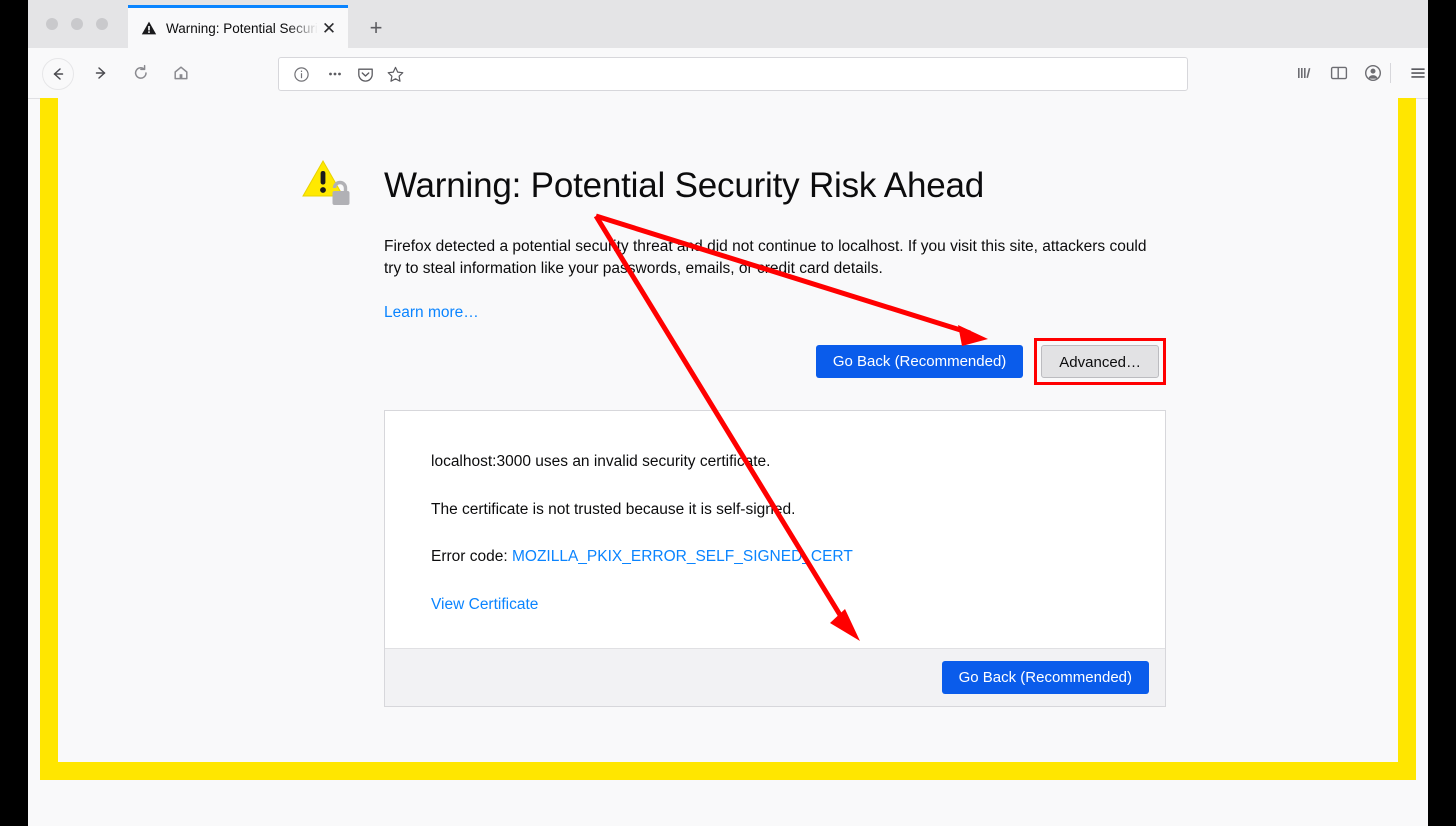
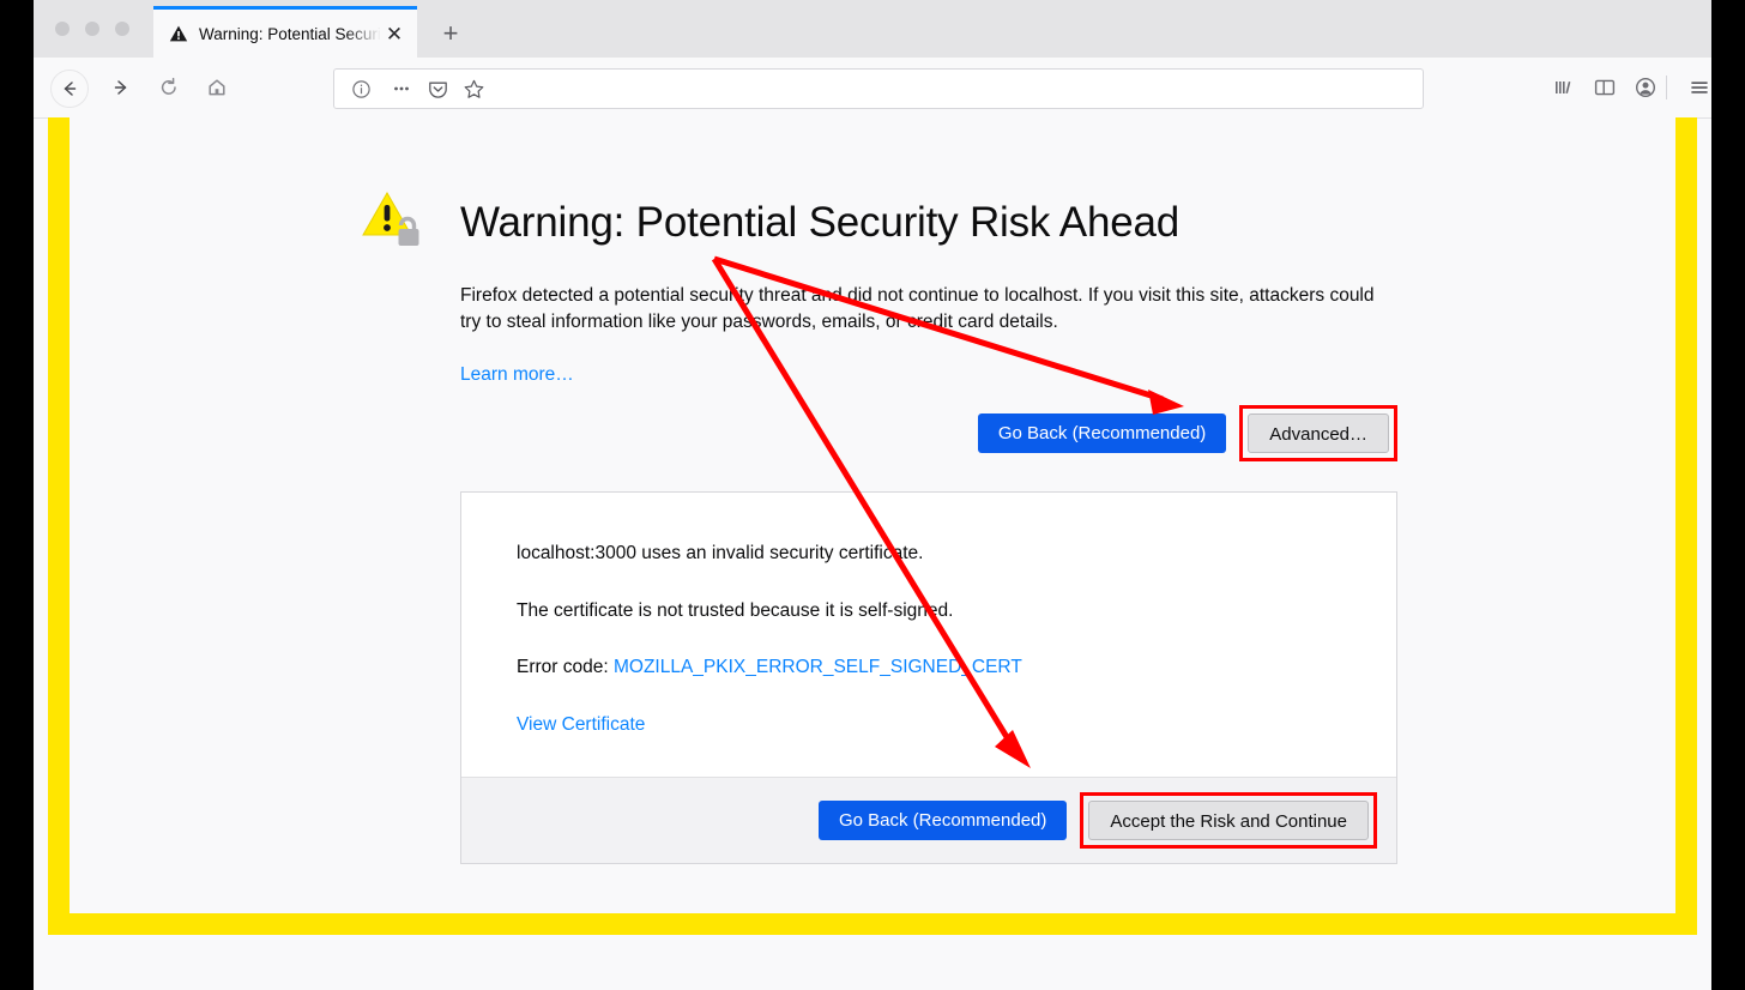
  Warning: Potential Securi
  ✕
  +
  Warning: Potential Security Risk Ahead
  Firefox detected a potential securty threat a did not continue to localhost. If you visit this site, attackers could try to steal information like your passwords, emails, oredit card details.
  Learn more…
  Go Back (Recommended)
  Advanced…
  localhost:3000 uses an invalid security certificte.
  The certificate is not trusted because it is self-signd.
  Error code: MOZILLA_PKIX_ERROR_SELF_SIGNEDCERT
  View Certificate
  Go Back (Recommended)
+ Accept the Risk and Continue
